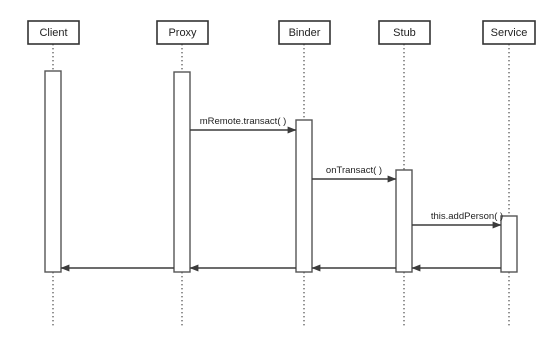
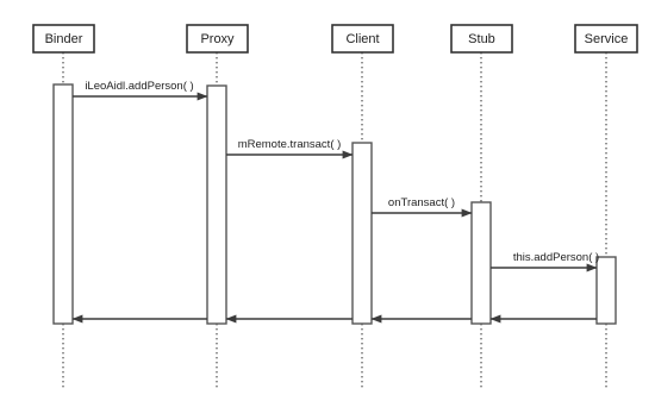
- Client
+ Binder
  Proxy
- Binder
+ Client
  Stub
  Service
+ iLeoAidl.addPerson( )
  mRemote.transact( )
  onTransact( )
  this.addPerson( )
